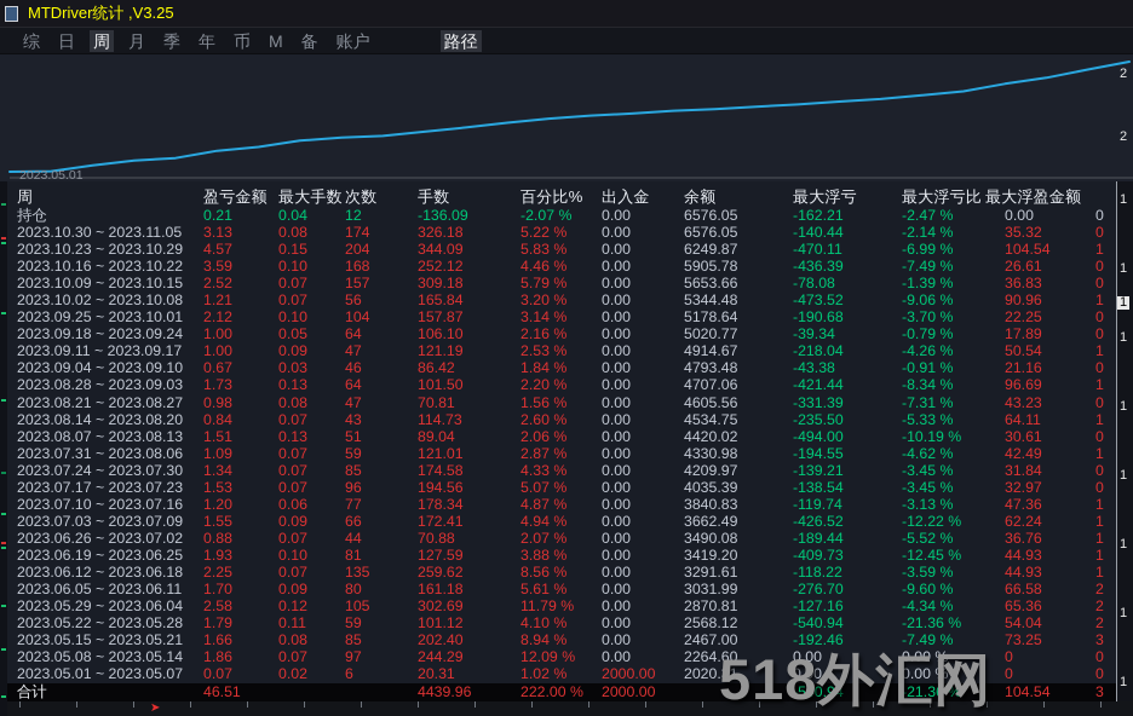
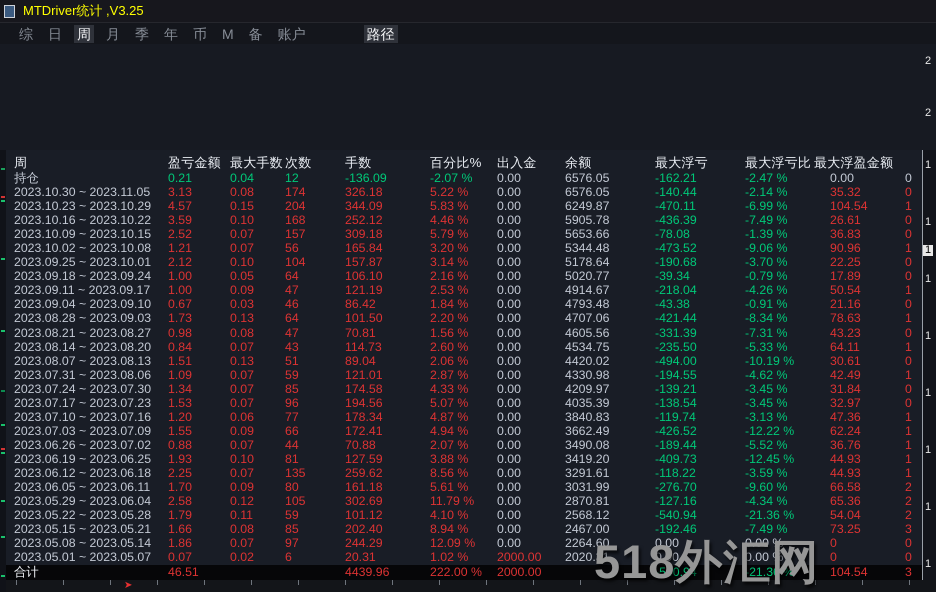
  MTDriver统计 ,V3.25
  综
  日
  周
  月
  季
  年
  币
  M
  备
  账户
  路径
- 2023.05.01
  周
  盈亏金额
  最大手数
  次数
  手数
  百分比%
  出入金
  余额
  最大浮亏
  最大浮亏比
  最大浮盈金额
  持仓
  0.21
  0.04
  12
  -136.09
  -2.07 %
  0.00
  6576.05
  -162.21
  -2.47 %
  0.00
  0
  2023.10.30 ~ 2023.11.05
  3.13
  0.08
  174
  326.18
  5.22 %
  0.00
  6576.05
  -140.44
  -2.14 %
  35.32
  0
  2023.10.23 ~ 2023.10.29
  4.57
  0.15
  204
  344.09
  5.83 %
  0.00
  6249.87
  -470.11
  -6.99 %
  104.54
  1
  2023.10.16 ~ 2023.10.22
  3.59
  0.10
  168
  252.12
  4.46 %
  0.00
  5905.78
  -436.39
  -7.49 %
  26.61
  0
  2023.10.09 ~ 2023.10.15
  2.52
  0.07
  157
  309.18
  5.79 %
  0.00
  5653.66
  -78.08
  -1.39 %
  36.83
  0
  2023.10.02 ~ 2023.10.08
  1.21
  0.07
  56
  165.84
  3.20 %
  0.00
  5344.48
  -473.52
  -9.06 %
  90.96
  1
  2023.09.25 ~ 2023.10.01
  2.12
  0.10
  104
  157.87
  3.14 %
  0.00
  5178.64
  -190.68
  -3.70 %
  22.25
  0
  2023.09.18 ~ 2023.09.24
  1.00
  0.05
  64
  106.10
  2.16 %
  0.00
  5020.77
  -39.34
  -0.79 %
  17.89
  0
  2023.09.11 ~ 2023.09.17
  1.00
  0.09
  47
  121.19
  2.53 %
  0.00
  4914.67
  -218.04
  -4.26 %
  50.54
  1
  2023.09.04 ~ 2023.09.10
  0.67
  0.03
  46
  86.42
  1.84 %
  0.00
  4793.48
  -43.38
  -0.91 %
  21.16
  0
  2023.08.28 ~ 2023.09.03
  1.73
  0.13
  64
  101.50
  2.20 %
  0.00
  4707.06
  -421.44
  -8.34 %
- 96.69
+ 78.63
  1
  2023.08.21 ~ 2023.08.27
  0.98
  0.08
  47
  70.81
  1.56 %
  0.00
  4605.56
  -331.39
  -7.31 %
  43.23
  0
  2023.08.14 ~ 2023.08.20
  0.84
  0.07
  43
  114.73
  2.60 %
  0.00
  4534.75
  -235.50
  -5.33 %
  64.11
  1
  2023.08.07 ~ 2023.08.13
  1.51
  0.13
  51
  89.04
  2.06 %
  0.00
  4420.02
  -494.00
  -10.19 %
  30.61
  0
  2023.07.31 ~ 2023.08.06
  1.09
  0.07
  59
  121.01
  2.87 %
  0.00
  4330.98
  -194.55
  -4.62 %
  42.49
  1
  2023.07.24 ~ 2023.07.30
  1.34
  0.07
  85
  174.58
  4.33 %
  0.00
  4209.97
  -139.21
  -3.45 %
  31.84
  0
  2023.07.17 ~ 2023.07.23
  1.53
  0.07
  96
  194.56
  5.07 %
  0.00
  4035.39
  -138.54
  -3.45 %
  32.97
  0
  2023.07.10 ~ 2023.07.16
  1.20
  0.06
  77
  178.34
  4.87 %
  0.00
  3840.83
  -119.74
  -3.13 %
  47.36
  1
  2023.07.03 ~ 2023.07.09
  1.55
  0.09
  66
  172.41
  4.94 %
  0.00
  3662.49
  -426.52
  -12.22 %
  62.24
  1
  2023.06.26 ~ 2023.07.02
  0.88
  0.07
  44
  70.88
  2.07 %
  0.00
  3490.08
  -189.44
  -5.52 %
  36.76
  1
  2023.06.19 ~ 2023.06.25
  1.93
  0.10
  81
  127.59
  3.88 %
  0.00
  3419.20
  -409.73
  -12.45 %
  44.93
  1
  2023.06.12 ~ 2023.06.18
  2.25
  0.07
  135
  259.62
  8.56 %
  0.00
  3291.61
  -118.22
  -3.59 %
  44.93
  1
  2023.06.05 ~ 2023.06.11
  1.70
  0.09
  80
  161.18
  5.61 %
  0.00
  3031.99
  -276.70
  -9.60 %
  66.58
  2
  2023.05.29 ~ 2023.06.04
  2.58
  0.12
  105
  302.69
  11.79 %
  0.00
  2870.81
  -127.16
  -4.34 %
  65.36
  2
  2023.05.22 ~ 2023.05.28
  1.79
  0.11
  59
  101.12
  4.10 %
  0.00
  2568.12
  -540.94
  -21.36 %
  54.04
  2
  2023.05.15 ~ 2023.05.21
  1.66
  0.08
  85
  202.40
  8.94 %
  0.00
  2467.00
  -192.46
  -7.49 %
  73.25
  3
  2023.05.08 ~ 2023.05.14
  1.86
  0.07
  97
  244.29
  12.09 %
  0.00
  2264.60
  0.00
  0.00 %
  0
  0
  2023.05.01 ~ 2023.05.07
  0.07
  0.02
  6
  20.31
  1.02 %
  2000.00
  2020.31
  0.00
  0.00 %
  0
  0
  合计
  46.51
  4439.96
  222.00 %
  2000.00
  -540.94
  -21.36 %
  104.54
  3
  2
  2
  1
  1
  1
  1
  1
  1
  1
  1
  1
  ➤
  518外汇网
